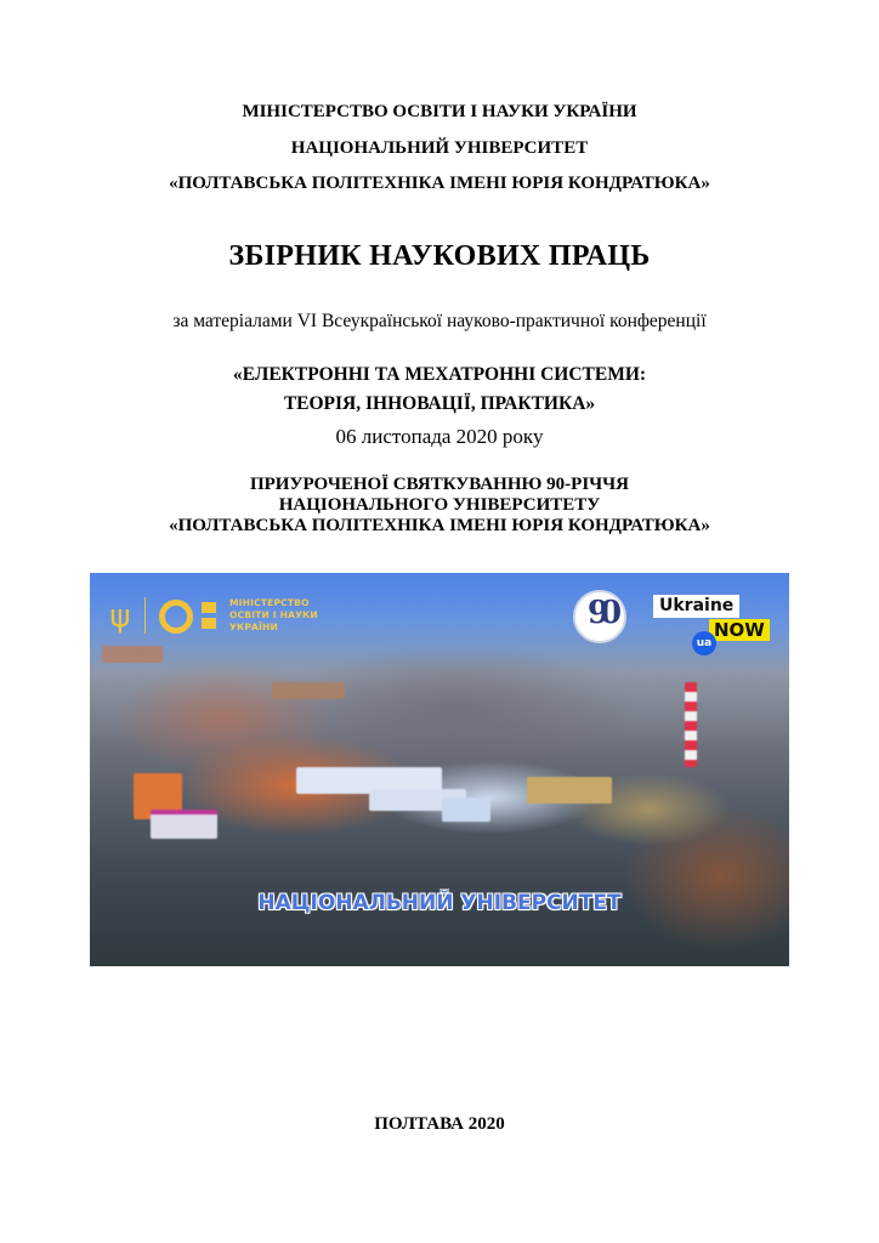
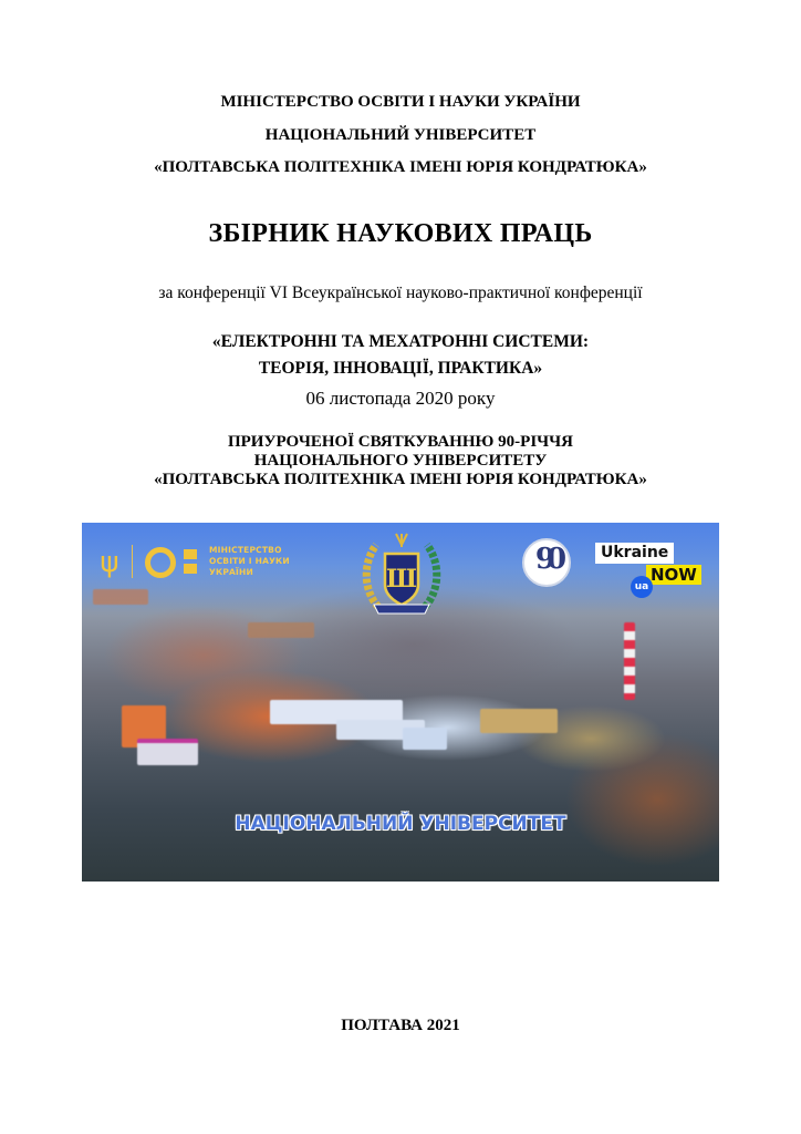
  МІНІСТЕРСТВО ОСВІТИ І НАУКИ УКРАЇНИ
  НАЦІОНАЛЬНИЙ УНІВЕРСИТЕТ
  «ПОЛТАВСЬКА ПОЛІТЕХНІКА ІМЕНІ ЮРІЯ КОНДРАТЮКА»
  ЗБІРНИК НАУКОВИХ ПРАЦЬ
- за матеріалами VI Всеукраїнської науково-практичної конференції
+ за конференції VI Всеукраїнської науково-практичної конференції
  «ЕЛЕКТРОННІ ТА МЕХАТРОННІ СИСТЕМИ:
  ТЕОРІЯ, ІННОВАЦІЇ, ПРАКТИКА»
  06 листопада 2020 року
  ПРИУРОЧЕНОЇ СВЯТКУВАННЮ 90-РІЧЧЯ
  НАЦІОНАЛЬНОГО УНІВЕРСИТЕТУ
  «ПОЛТАВСЬКА ПОЛІТЕХНІКА ІМЕНІ ЮРІЯ КОНДРАТЮКА»
  ψ
  МІНІСТЕРСТВО
  ОСВІТИ І НАУКИ
  УКРАЇНИ
+ Ш
  90
  Ukraine
  NOW
  ua
  НАЦІОНАЛЬНИЙ УНІВЕРСИТЕТ
- ПОЛТАВА 2020
+ ПОЛТАВА 2021
